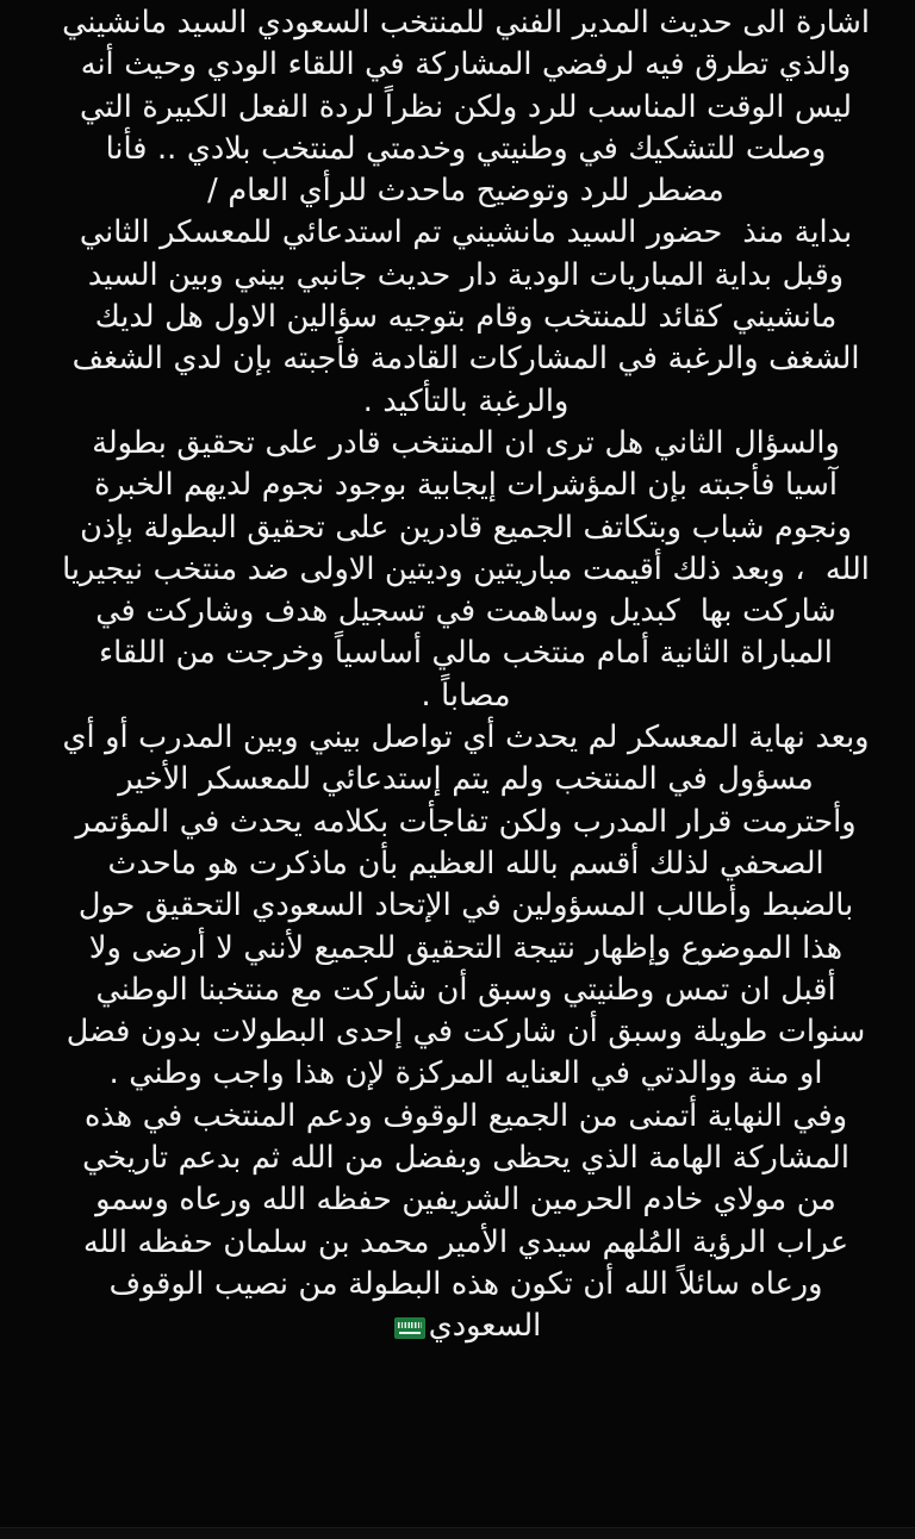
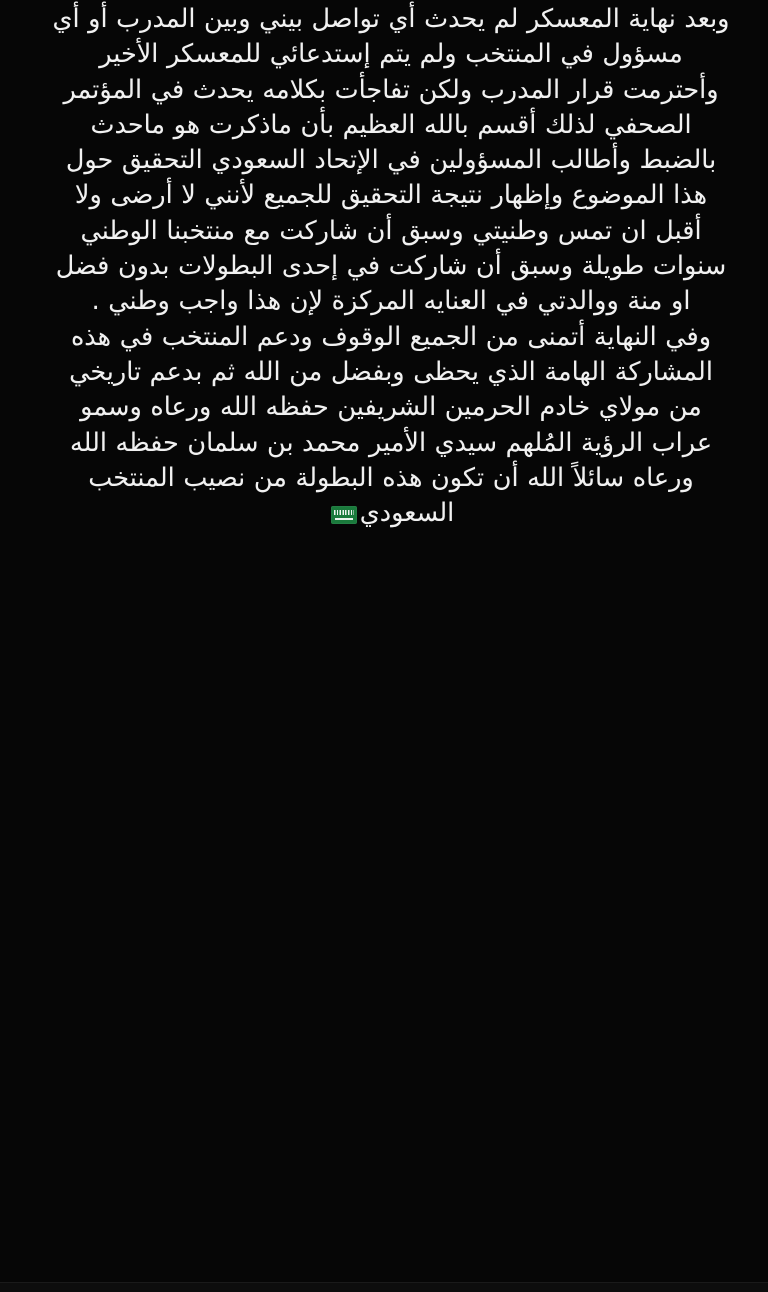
- اشارة الى حديث المدير الفني للمنتخب السعودي السيد مانشيني والذي تطرق فيه لرفضي المشاركة في اللقاء الودي وحيث أنه ليس الوقت المناسب للرد ولكن نظراً لردة الفعل الكبيرة التي وصلت للتشكيك في وطنيتي وخدمتي لمنتخب بلادي .. فأنا مضطر للرد وتوضيح ماحدث للرأي العام /
- بداية منذ حضور السيد مانشيني تم استدعائي للمعسكر الثاني وقبل بداية المباريات الودية دار حديث جانبي بيني وبين السيد مانشيني كقائد للمنتخب وقام بتوجيه سؤالين الاول هل لديك الشغف والرغبة في المشاركات القادمة فأجبته بإن لدي الشغف والرغبة بالتأكيد .
- والسؤال الثاني هل ترى ان المنتخب قادر على تحقيق بطولة آسيا فأجبته بإن المؤشرات إيجابية بوجود نجوم لديهم الخبرة ونجوم شباب وبتكاتف الجميع قادرين على تحقيق البطولة بإذن الله ، وبعد ذلك أقيمت مباريتين وديتين الاولى ضد منتخب نيجيريا شاركت بها كبديل وساهمت في تسجيل هدف وشاركت في المباراة الثانية أمام منتخب مالي أساسياً وخرجت من اللقاء مصاباً .
  وبعد نهاية المعسكر لم يحدث أي تواصل بيني وبين المدرب أو أي مسؤول في المنتخب ولم يتم إستدعائي للمعسكر الأخير وأحترمت قرار المدرب ولكن تفاجأت بكلامه يحدث في المؤتمر الصحفي لذلك أقسم بالله العظيم بأن ماذكرت هو ماحدث بالضبط وأطالب المسؤولين في الإتحاد السعودي التحقيق حول هذا الموضوع وإظهار نتيجة التحقيق للجميع لأنني لا أرضى ولا أقبل ان تمس وطنيتي وسبق أن شاركت مع منتخبنا الوطني سنوات طويلة وسبق أن شاركت في إحدى البطولات بدون فضل او منة ووالدتي في العنايه المركزة لإن هذا واجب وطني .
- وفي النهاية أتمنى من الجميع الوقوف ودعم المنتخب في هذه المشاركة الهامة الذي يحظى وبفضل من الله ثم بدعم تاريخي من مولاي خادم الحرمين الشريفين حفظه الله ورعاه وسمو عراب الرؤية المُلهم سيدي الأمير محمد بن سلمان حفظه الله ورعاه سائلاً الله أن تكون هذه البطولة من نصيب الوقوف السعودي
+ وفي النهاية أتمنى من الجميع الوقوف ودعم المنتخب في هذه المشاركة الهامة الذي يحظى وبفضل من الله ثم بدعم تاريخي من مولاي خادم الحرمين الشريفين حفظه الله ورعاه وسمو عراب الرؤية المُلهم سيدي الأمير محمد بن سلمان حفظه الله ورعاه سائلاً الله أن تكون هذه البطولة من نصيب المنتخب السعودي
